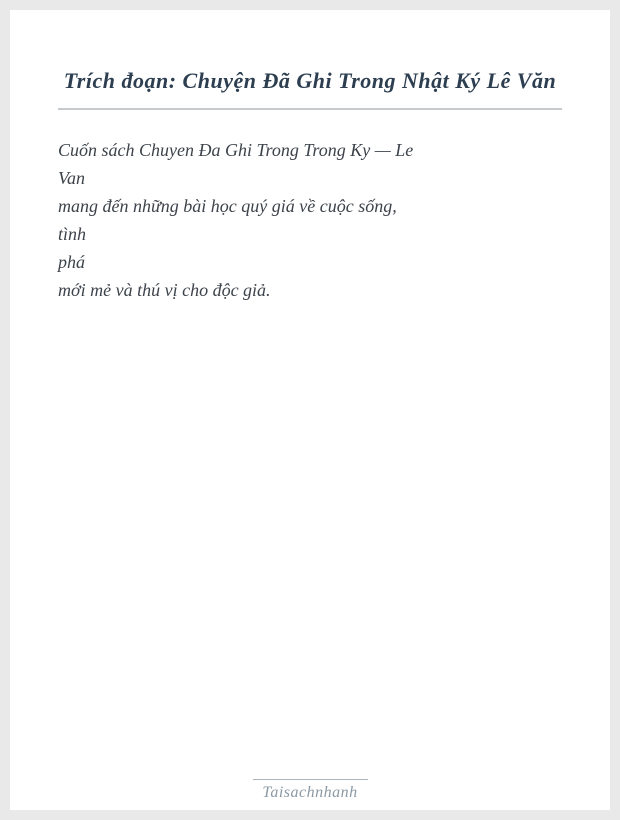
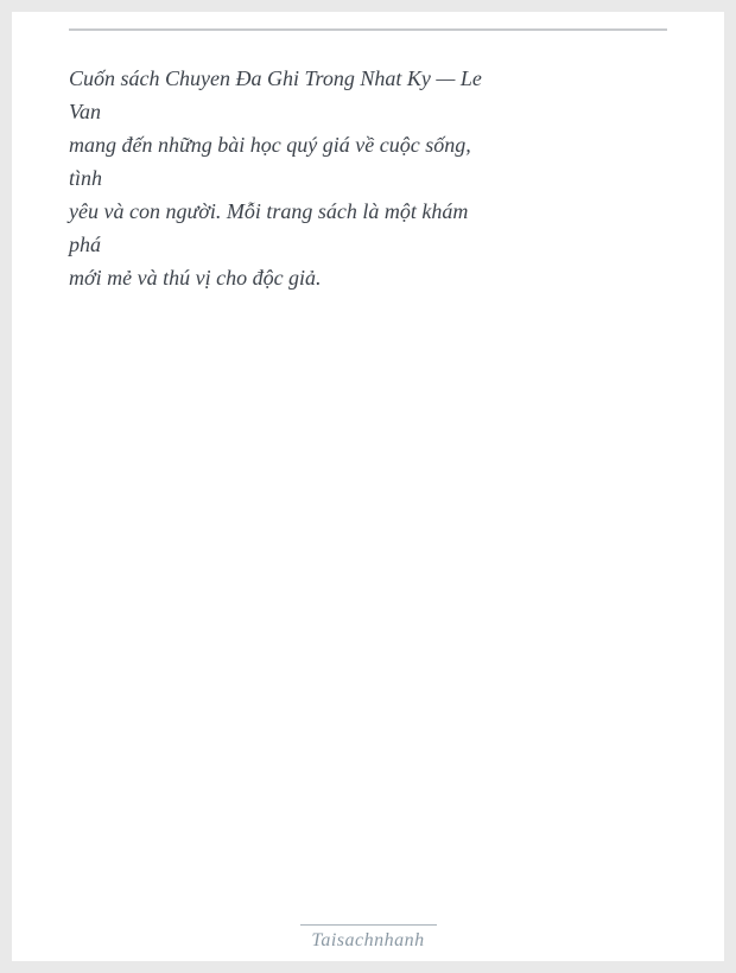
- Trích đoạn: Chuyện Đã Ghi Trong Nhật Ký Lê Văn
- Cuốn sách Chuyen Đa Ghi Trong Trong Ky — Le
+ Cuốn sách Chuyen Đa Ghi Trong Nhat Ky — Le
  Van
  mang đến những bài học quý giá về cuộc sống,
  tình
+ yêu và con người. Mỗi trang sách là một khám
  phá
  mới mẻ và thú vị cho độc giả.
  Taisachnhanh
